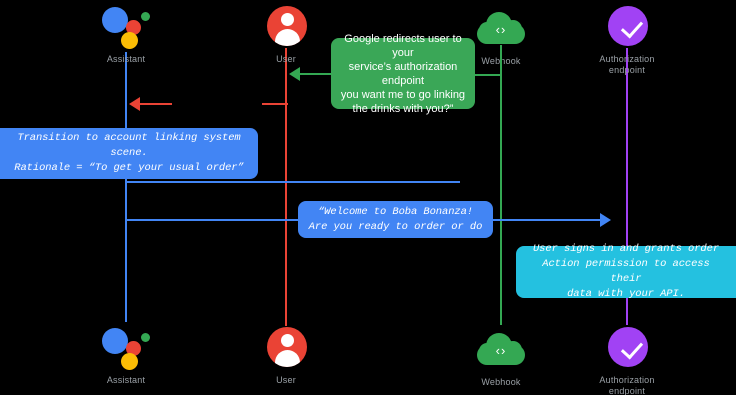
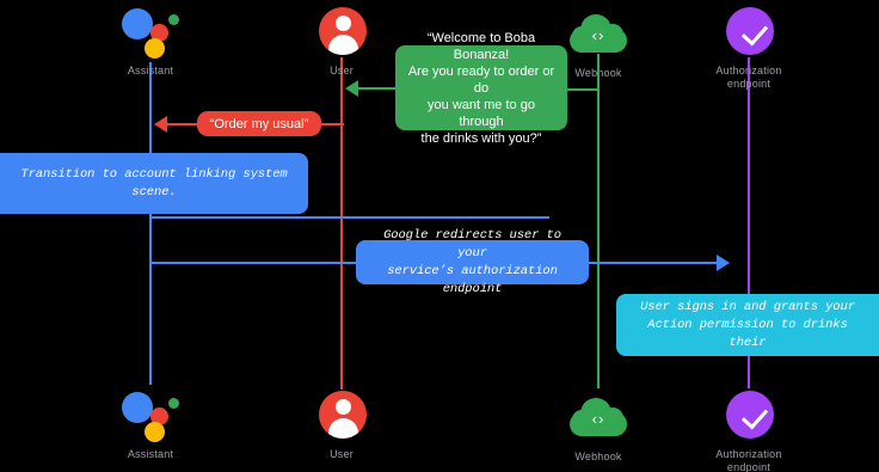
  Assistant
  User
  ‹›
  Webhook
  Authorization
  endpoint
- Google redirects user to your
+ “Welcome to Boba Bonanza!
- service’s authorization endpoint
+ Are you ready to order or do
- you want me to go linking
+ you want me to go through
  the drinks with you?”
+ “Order my usual”
  Transition to account linking system scene.
- Rationale = “To get your usual order”
- “Welcome to Boba Bonanza!
+ Google redirects user to your
- Are you ready to order or do
+ service’s authorization endpoint
- User signs in and grants order
+ User signs in and grants your
- Action permission to access their
+ Action permission to drinks their
- data with your API.
  Assistant
  User
  ‹›
  Webhook
  Authorization
  endpoint
